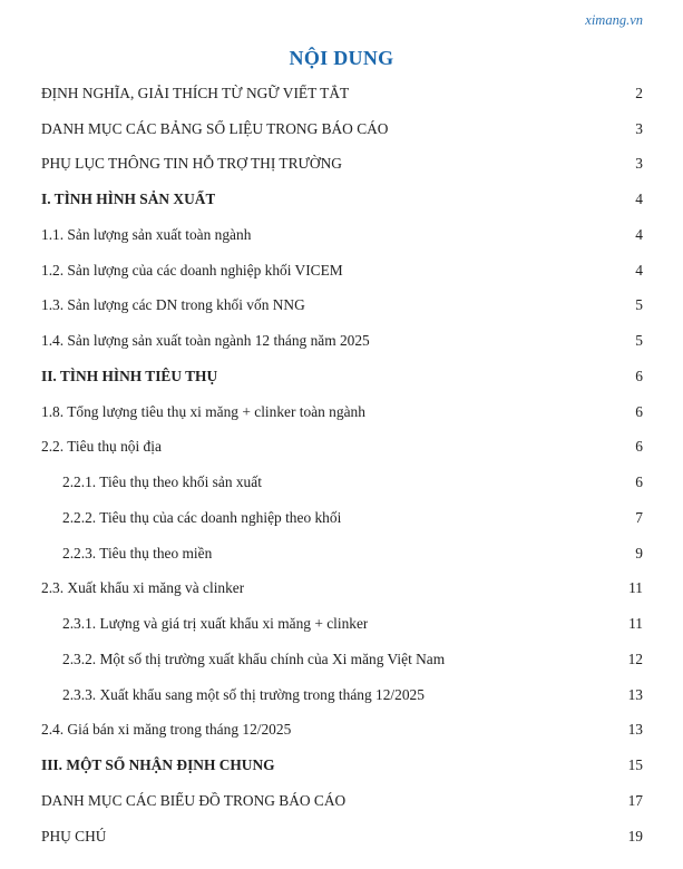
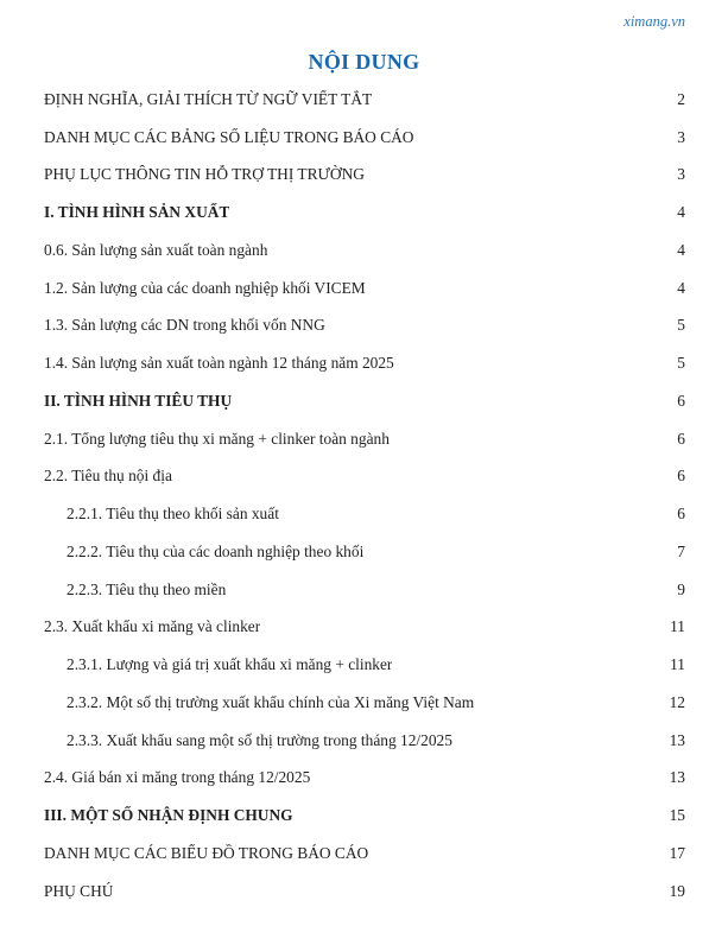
  ximang.vn
  NỘI DUNG
  ĐỊNH NGHĨA, GIẢI THÍCH TỪ NGỮ VIẾT TẮT
  2
  DANH MỤC CÁC BẢNG SỐ LIỆU TRONG BÁO CÁO
  3
  PHỤ LỤC THÔNG TIN HỖ TRỢ THỊ TRƯỜNG
  3
  I. TÌNH HÌNH SẢN XUẤT
  4
- 1.1. Sản lượng sản xuất toàn ngành
+ 0.6. Sản lượng sản xuất toàn ngành
  4
  1.2. Sản lượng của các doanh nghiệp khối VICEM
  4
  1.3. Sản lượng các DN trong khối vốn NNG
  5
  1.4. Sản lượng sản xuất toàn ngành 12 tháng năm 2025
  5
  II. TÌNH HÌNH TIÊU THỤ
  6
- 1.8. Tổng lượng tiêu thụ xi măng + clinker toàn ngành
+ 2.1. Tổng lượng tiêu thụ xi măng + clinker toàn ngành
  6
  2.2. Tiêu thụ nội địa
  6
  2.2.1. Tiêu thụ theo khối sản xuất
  6
  2.2.2. Tiêu thụ của các doanh nghiệp theo khối
  7
  2.2.3. Tiêu thụ theo miền
  9
  2.3. Xuất khẩu xi măng và clinker
  11
  2.3.1. Lượng và giá trị xuất khẩu xi măng + clinker
  11
  2.3.2. Một số thị trường xuất khẩu chính của Xi măng Việt Nam
  12
  2.3.3. Xuất khẩu sang một số thị trường trong tháng 12/2025
  13
  2.4. Giá bán xi măng trong tháng 12/2025
  13
  III. MỘT SỐ NHẬN ĐỊNH CHUNG
  15
  DANH MỤC CÁC BIỂU ĐỒ TRONG BÁO CÁO
  17
  PHỤ CHÚ
  19
